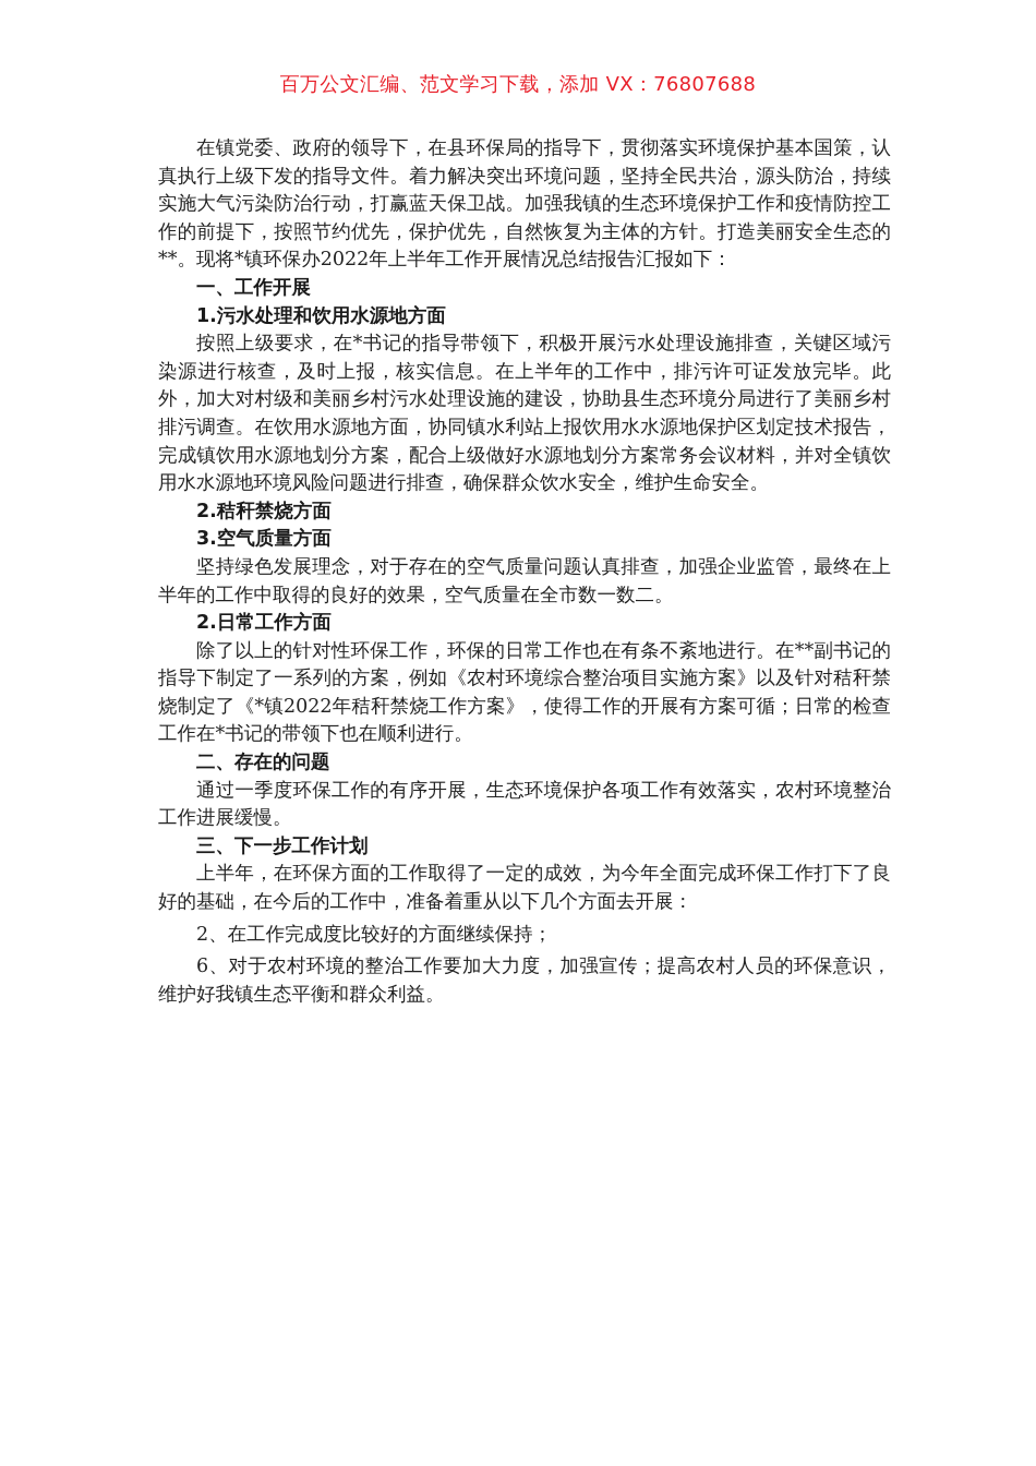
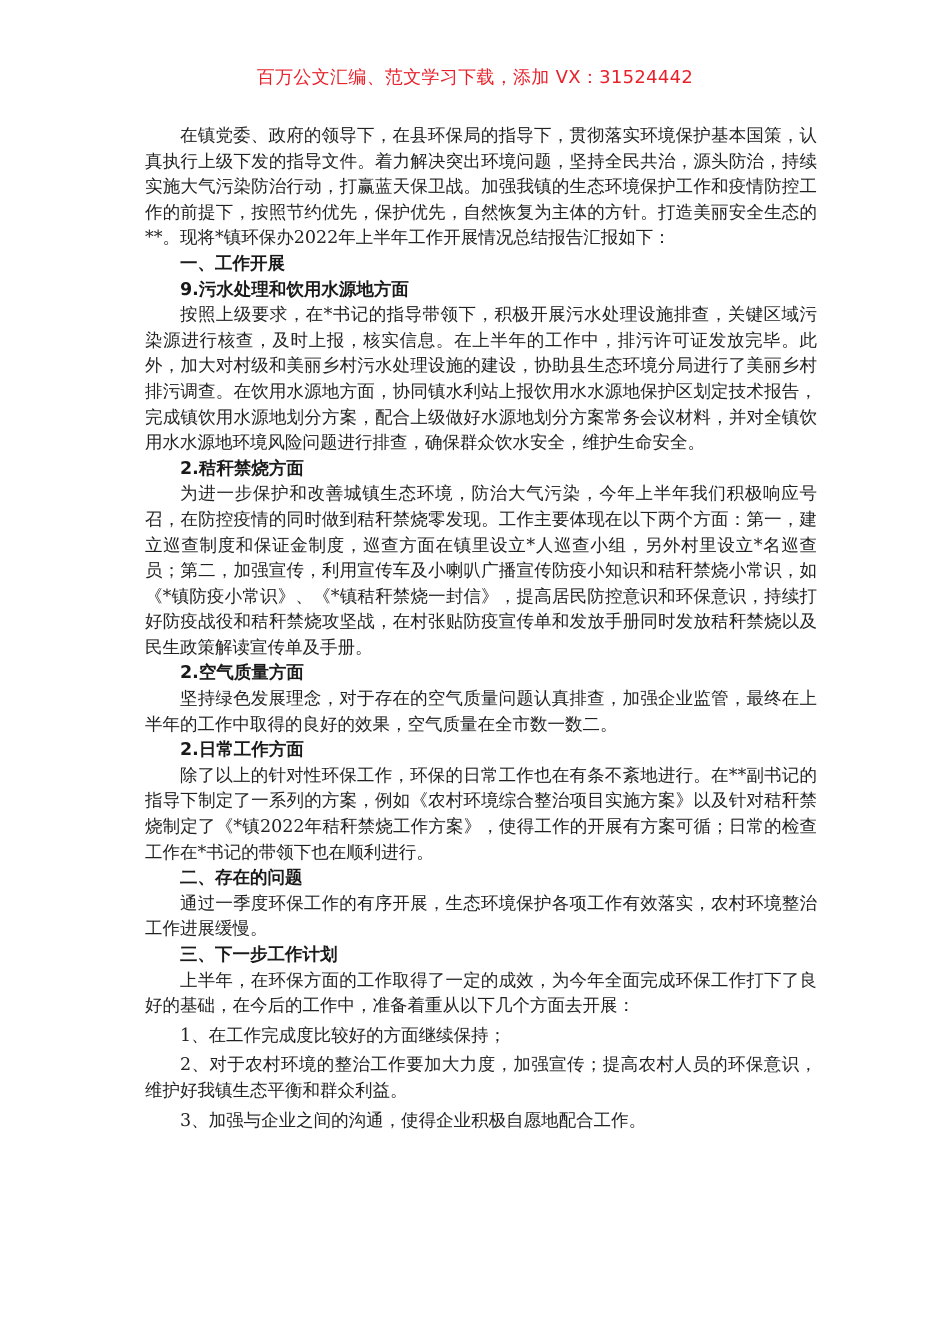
- 百万公文汇编、范文学习下载，添加 VX：76807688
+ 百万公文汇编、范文学习下载，添加 VX：31524442
  在镇党委、政府的领导下，在县环保局的指导下，贯彻落实环境保护基本国策，认真执行上级下发的指导文件。着力解决突出环境问题，坚持全民共治，源头防治，持续实施大气污染防治行动，打赢蓝天保卫战。加强我镇的生态环境保护工作和疫情防控工作的前提下，按照节约优先，保护优先，自然恢复为主体的方针。打造美丽安全生态的**。现将*镇环保办2022年上半年工作开展情况总结报告汇报如下：
  一、工作开展
- 1.污水处理和饮用水源地方面
+ 9.污水处理和饮用水源地方面
  按照上级要求，在*书记的指导带领下，积极开展污水处理设施排查，关键区域污染源进行核查，及时上报，核实信息。在上半年的工作中，排污许可证发放完毕。此外，加大对村级和美丽乡村污水处理设施的建设，协助县生态环境分局进行了美丽乡村排污调查。在饮用水源地方面，协同镇水利站上报饮用水水源地保护区划定技术报告，完成镇饮用水源地划分方案，配合上级做好水源地划分方案常务会议材料，并对全镇饮用水水源地环境风险问题进行排查，确保群众饮水安全，维护生命安全。
  2.秸秆禁烧方面
+ 为进一步保护和改善城镇生态环境，防治大气污染，今年上半年我们积极响应号召，在防控疫情的同时做到秸秆禁烧零发现。工作主要体现在以下两个方面：第一，建立巡查制度和保证金制度，巡查方面在镇里设立*人巡查小组，另外村里设立*名巡查员；第二，加强宣传，利用宣传车及小喇叭广播宣传防疫小知识和秸秆禁烧小常识，如《*镇防疫小常识》、《*镇秸秆禁烧一封信》，提高居民防控意识和环保意识，持续打好防疫战役和秸秆禁烧攻坚战，在村张贴防疫宣传单和发放手册同时发放秸秆禁烧以及民生政策解读宣传单及手册。
- 3.空气质量方面
+ 2.空气质量方面
  坚持绿色发展理念，对于存在的空气质量问题认真排查，加强企业监管，最终在上半年的工作中取得的良好的效果，空气质量在全市数一数二。
  2.日常工作方面
  除了以上的针对性环保工作，环保的日常工作也在有条不紊地进行。在**副书记的指导下制定了一系列的方案，例如《农村环境综合整治项目实施方案》以及针对秸秆禁烧制定了《*镇2022年秸秆禁烧工作方案》，使得工作的开展有方案可循；日常的检查工作在*书记的带领下也在顺利进行。
  二、存在的问题
  通过一季度环保工作的有序开展，生态环境保护各项工作有效落实，农村环境整治工作进展缓慢。
  三、下一步工作计划
  上半年，在环保方面的工作取得了一定的成效，为今年全面完成环保工作打下了良好的基础，在今后的工作中，准备着重从以下几个方面去开展：
- 2、在工作完成度比较好的方面继续保持；
+ 1、在工作完成度比较好的方面继续保持；
- 6、对于农村环境的整治工作要加大力度，加强宣传；提高农村人员的环保意识，维护好我镇生态平衡和群众利益。
+ 2、对于农村环境的整治工作要加大力度，加强宣传；提高农村人员的环保意识，维护好我镇生态平衡和群众利益。
+ 3、加强与企业之间的沟通，使得企业积极自愿地配合工作。
